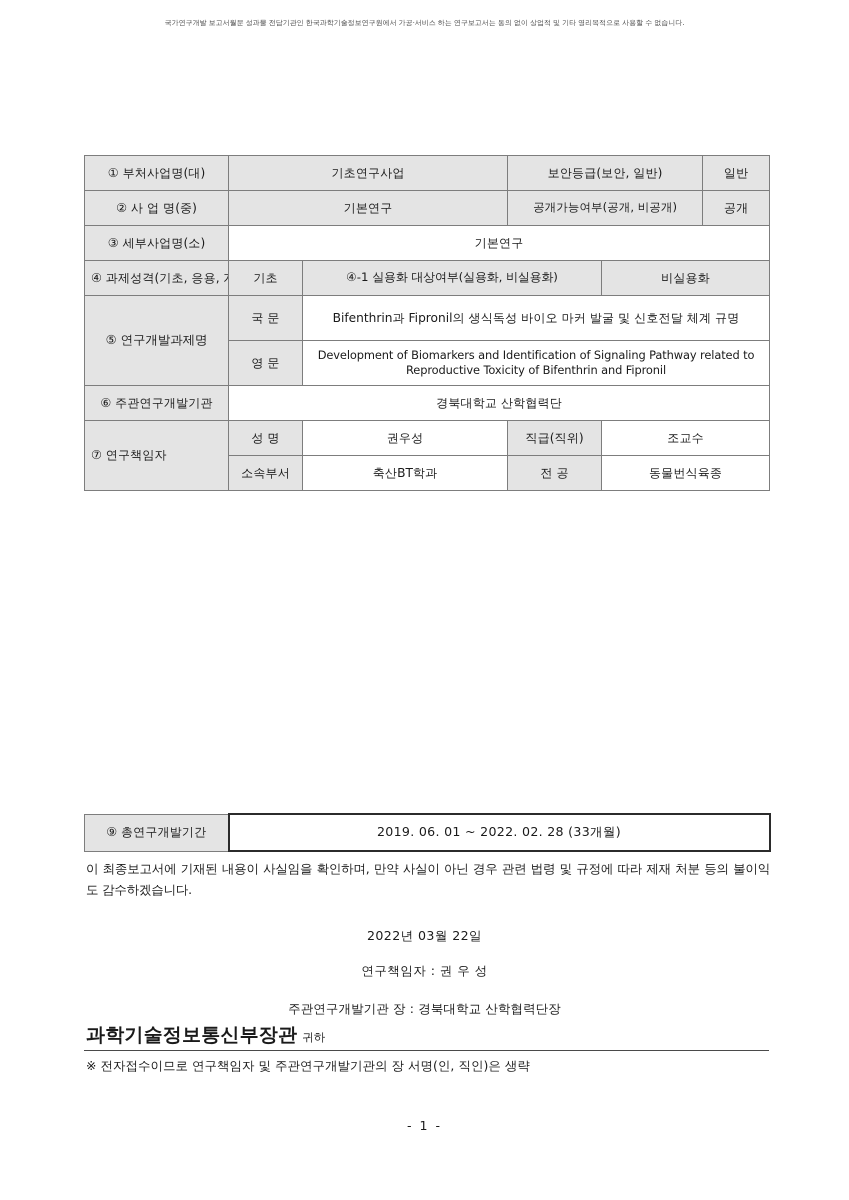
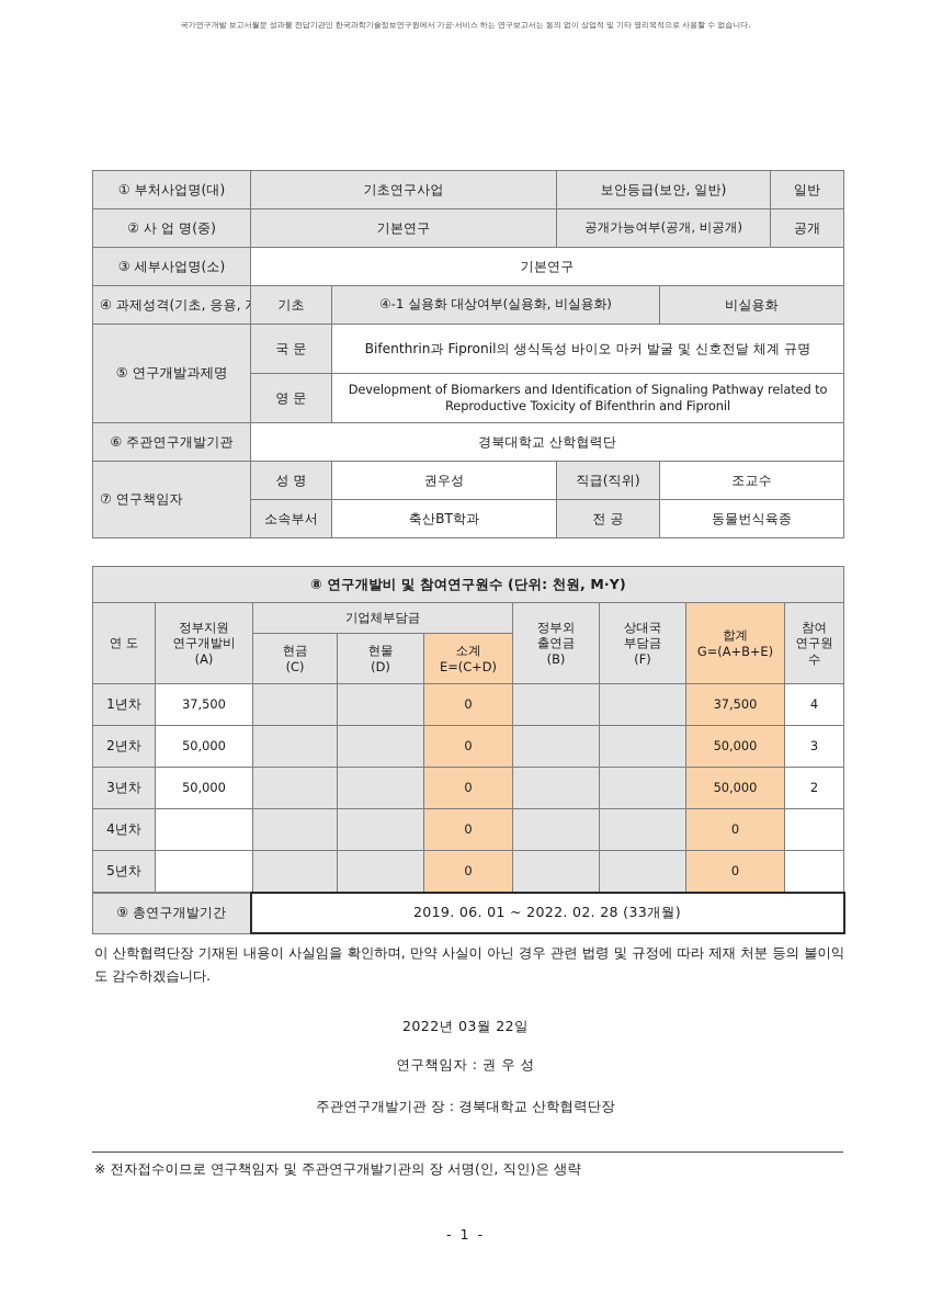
  국가연구개발 보고서월문 성과물 전담기관인 한국과학기술정보연구원에서 가공·서비스 하는 연구보고서는 동의 없이 상업적 및 기타 영리목적으로 사용할 수 없습니다.
  ① 부처사업명(대)	기초연구사업	보안등급(보안, 일반)	일반
  ② 사 업 명(중)	기본연구	공개가능여부(공개, 비공개)	공개
  ③ 세부사업명(소)	기본연구
  ④ 과제성격(기초, 응용,	기초	④-1 실용화 대상여부(실용화, 비실용화)	비실용화
  ⑤ 연구개발과제명	국 문	Bifenthrin과 Fipronil의 생식독성 바이오 마커 발굴 및 신호전달 체계 규명
  영 문	Development of Biomarkers and Identification of Signaling Pathway related to Reproductive Toxicity of Bifenthrin and Fipronil
  ⑥ 주관연구개발기관	경북대학교 산학협력단
  ⑦ 연구책임자	성 명	권우성	직급(직위)	조교수
  소속부서	축산BT학과	전 공	동물번식육종
+ ⑧ 연구개발비 및 참여연구원수 (단위: 천원, M·Y)
+ 연 도	정부지원 연구개발비 (A)	기업체부담금	정부외 출연금 (B)	상대국 부담금 (F)	합계 G=(A+B+E)	참여 연구원수
+ 현금 (C)	현물 (D)	소계 E=(C+D)
+ 1년차	37,500			0			37,500	4
+ 2년차	50,000			0			50,000	3
+ 3년차	50,000			0			50,000	2
+ 4년차				0			0
+ 5년차				0			0
  ⑨ 총연구개발기간	2019. 06. 01 ~ 2022. 02. 28 (33개월)
- 이 최종보고서에 기재된 내용이 사실임을 확인하며, 만약 사실이 아닌 경우 관련 법령 및 규정에 따라 제재 처분 등의 불이익도 감수하겠습니다.
+ 이 산학협력단장 기재된 내용이 사실임을 확인하며, 만약 사실이 아닌 경우 관련 법령 및 규정에 따라 제재 처분 등의 불이익도 감수하겠습니다.
  2022년 03월 22일
  연구책임자 : 권 우 성
  주관연구개발기관 장 : 경북대학교 산학협력단장
- 과학기술정보통신부장관 귀하
  ※ 전자접수이므로 연구책임자 및 주관연구개발기관의 장 서명(인, 직인)은 생략
  - 1 -
